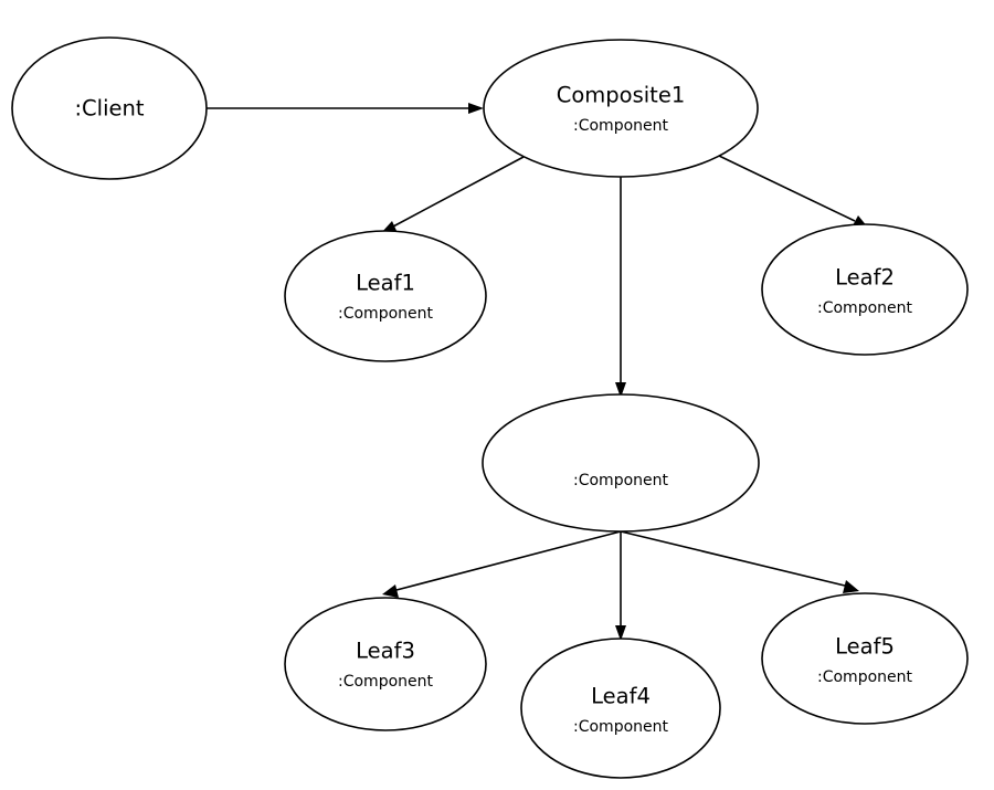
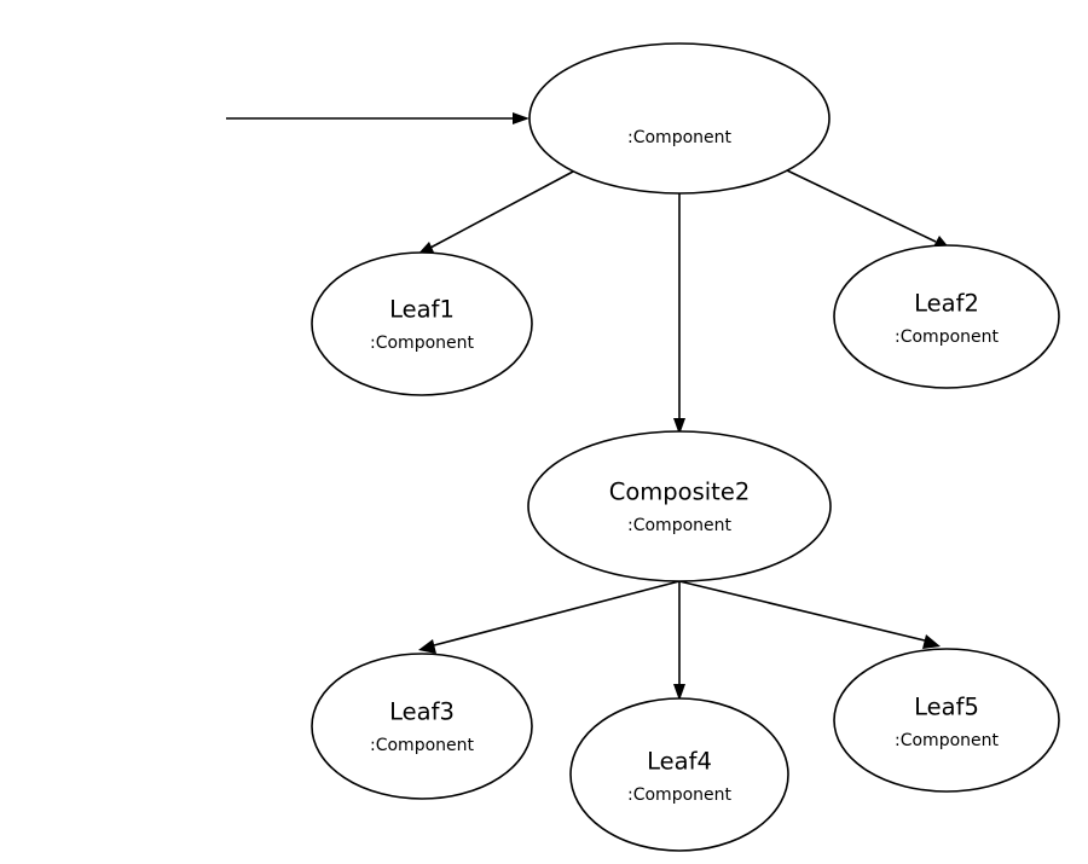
- :Client
- Composite1
  :Component
  Leaf1
  :Component
  Leaf2
  :Component
+ Composite2
  :Component
  Leaf3
  :Component
  Leaf4
  :Component
  Leaf5
  :Component
